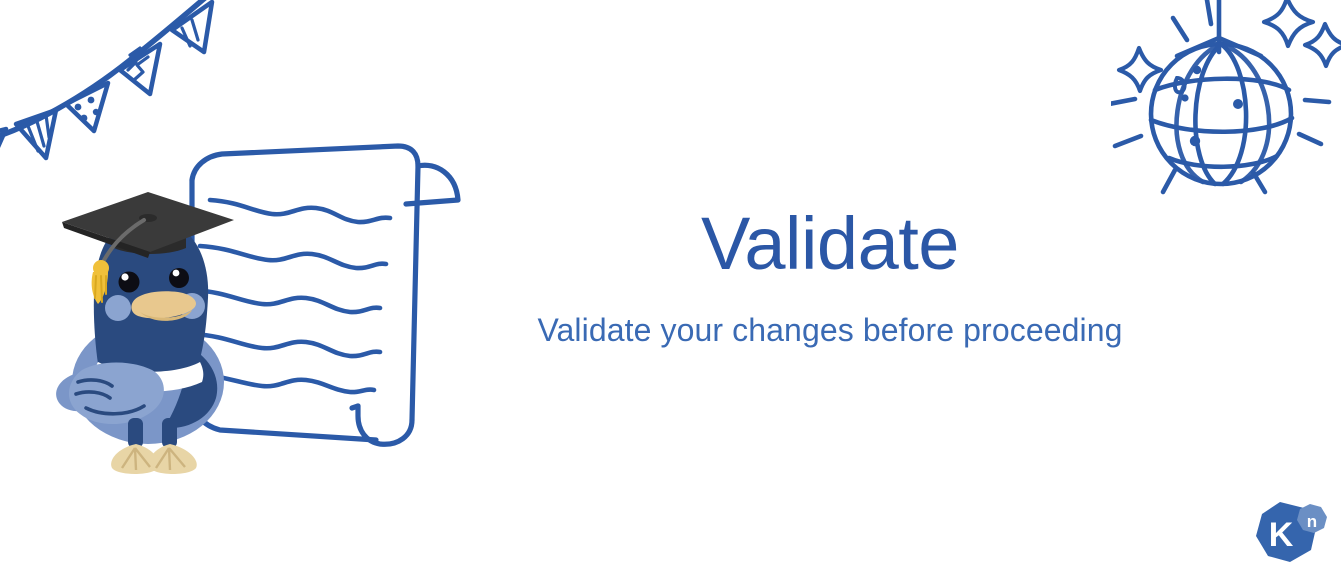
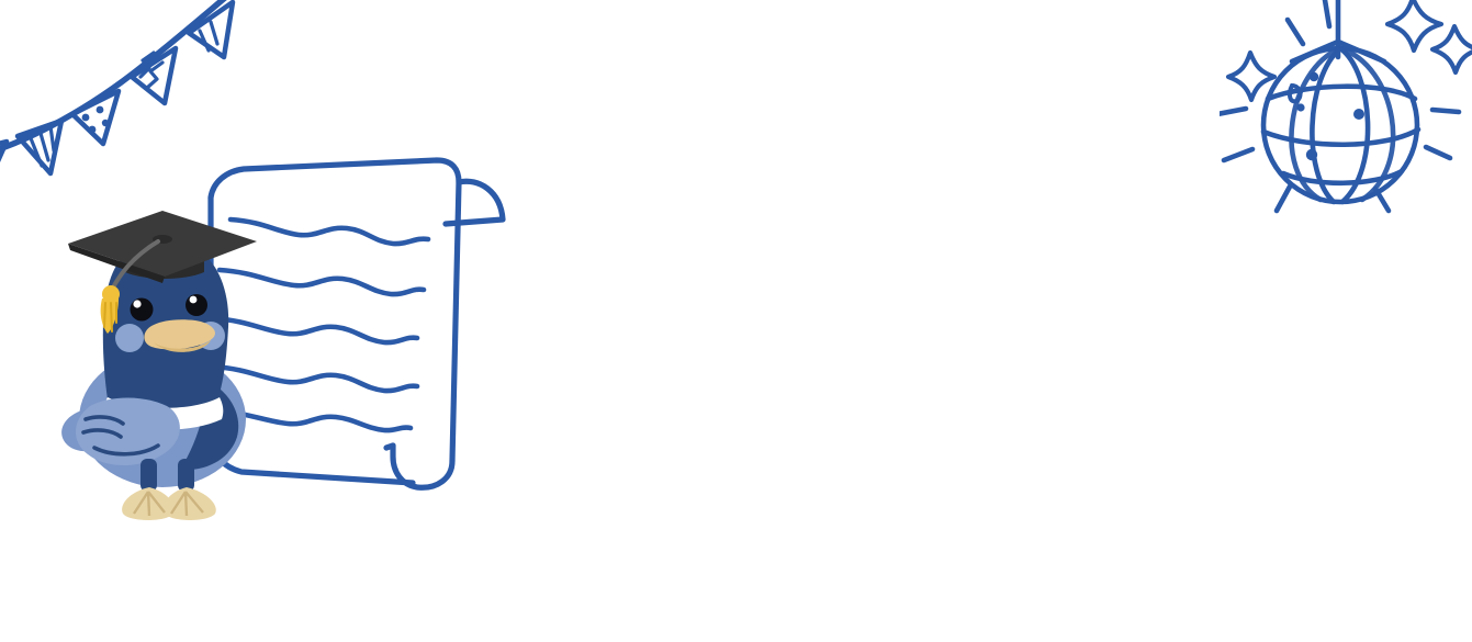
- Validate
- Validate your changes before proceeding
- K
- n
